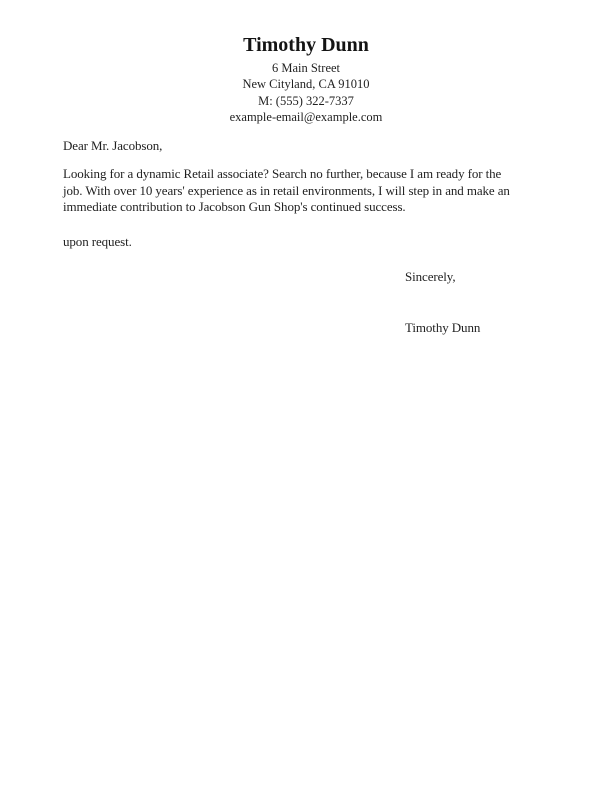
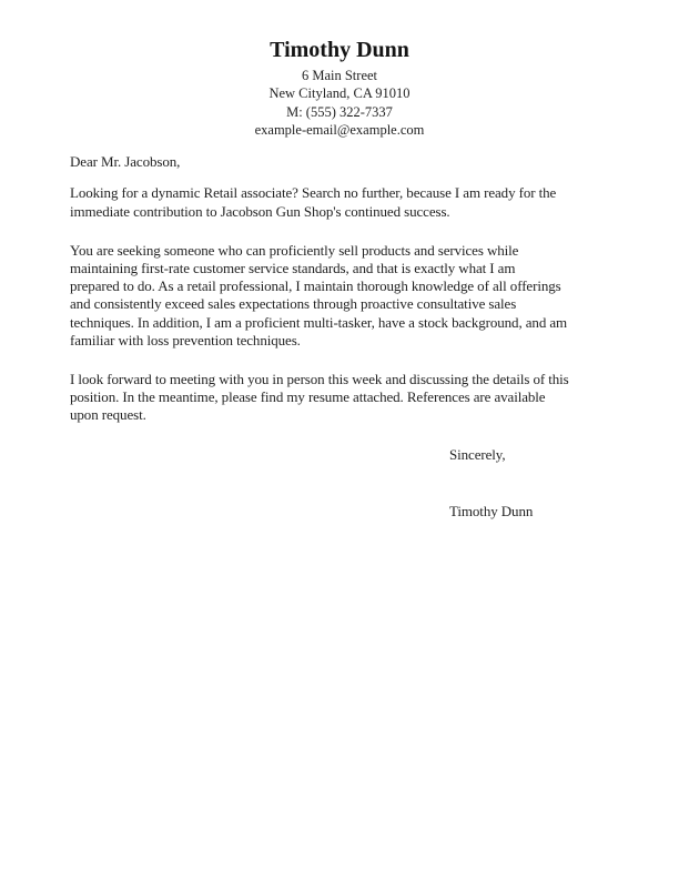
  Timothy Dunn
  6 Main Street
  New Cityland, CA 91010
  M: (555) 322-7337
  example-email@example.com
  Dear Mr. Jacobson,
  Looking for a dynamic Retail associate? Search no further, because I am ready for the
- job. With over 10 years' experience as in retail environments, I will step in and make an
  immediate contribution to Jacobson Gun Shop's continued success.
+ You are seeking someone who can proficiently sell products and services while
+ maintaining first-rate customer service standards, and that is exactly what I am
+ prepared to do. As a retail professional, I maintain thorough knowledge of all offerings
+ and consistently exceed sales expectations through proactive consultative sales
+ techniques. In addition, I am a proficient multi-tasker, have a stock background, and am
+ familiar with loss prevention techniques.
+ I look forward to meeting with you in person this week and discussing the details of this
+ position. In the meantime, please find my resume attached. References are available
  upon request.
  Sincerely,
  Timothy Dunn
